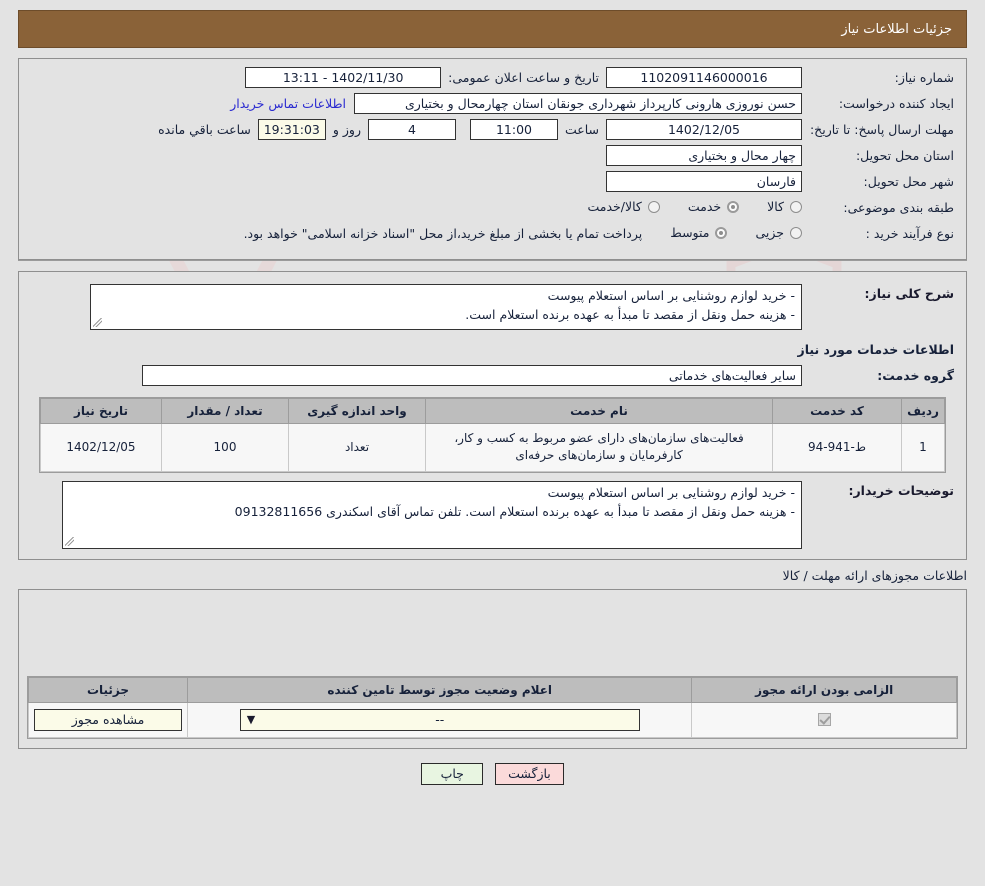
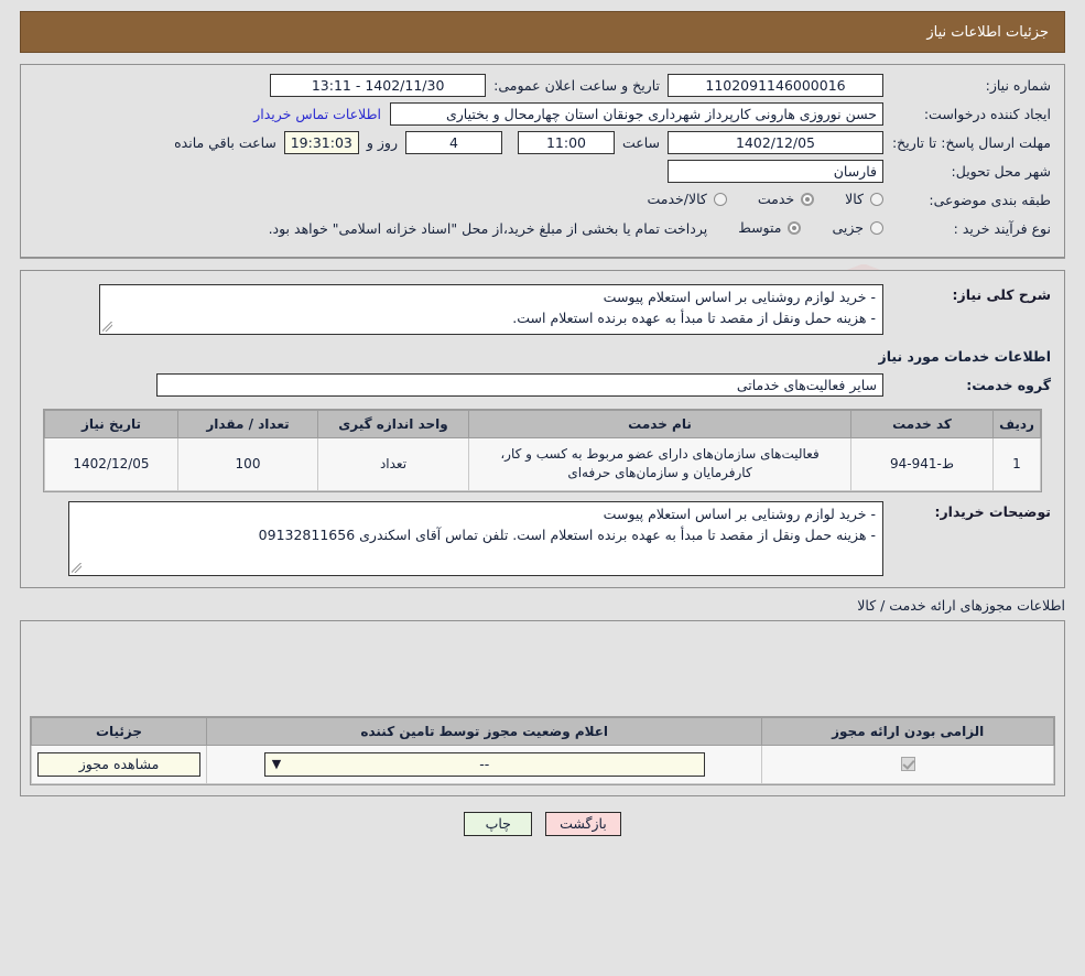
  جزئیات اطلاعات نیاز
  شماره نیاز:
  1102091146000016
  تاریخ و ساعت اعلان عمومی:
  1402/11/30 - 13:11
  ایجاد کننده درخواست:
  حسن نوروزی هارونی کارپرداز شهرداری جونقان استان چهارمحال و بختیاری
  اطلاعات تماس خریدار
  مهلت ارسال پاسخ: تا تاریخ:
  1402/12/05
  ساعت
  11:00
  4
  روز و
  19:31:03
  ساعت باقي مانده
- استان محل تحویل:
- چهار محال و بختیاری
  شهر محل تحویل:
  فارسان
  طبقه بندی موضوعی:
  کالا
  خدمت
  کالا/خدمت
  نوع فرآیند خرید :
  جزیی
  متوسط
  پرداخت تمام یا بخشی از مبلغ خرید،از محل "اسناد خزانه اسلامی" خواهد بود.
  شرح کلی نیاز:
  - خرید لوازم روشنایی بر اساس استعلام پیوست
  - هزینه حمل ونقل از مقصد تا مبدأ به عهده برنده استعلام است.
  اطلاعات خدمات مورد نیاز
  گروه خدمت:
  سایر فعالیت‌های خدماتی
  ردیف	کد خدمت	نام خدمت	واحد اندازه گیری	تعداد / مقدار	تاریخ نیاز
  1	ط-941-94	فعالیت‌های سازمان‌های دارای عضو مربوط به کسب و کار، کارفرمایان و سازمان‌های حرفه‌ای	تعداد	100	1402/12/05
  توضیحات خریدار:
  - خرید لوازم روشنایی بر اساس استعلام پیوست
  - هزینه حمل ونقل از مقصد تا مبدأ به عهده برنده استعلام است. تلفن تماس آقای اسکندری 09132811656
- اطلاعات مجوزهای ارائه مهلت / کالا
+ اطلاعات مجوزهای ارائه خدمت / کالا
  الزامی بودن ارائه مجوز	اعلام وضعیت مجوز توسط تامین کننده	جزئیات
  	▼ --	مشاهده مجوز
  بازگشت چاپ
